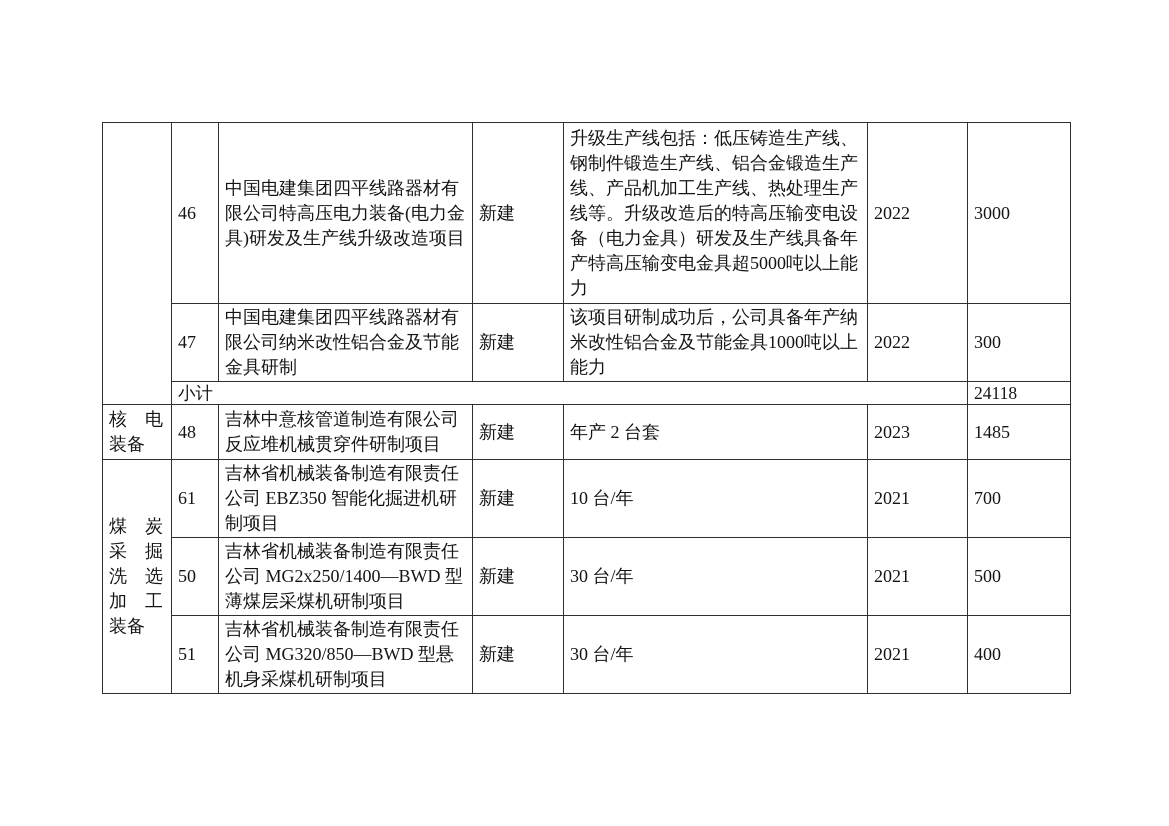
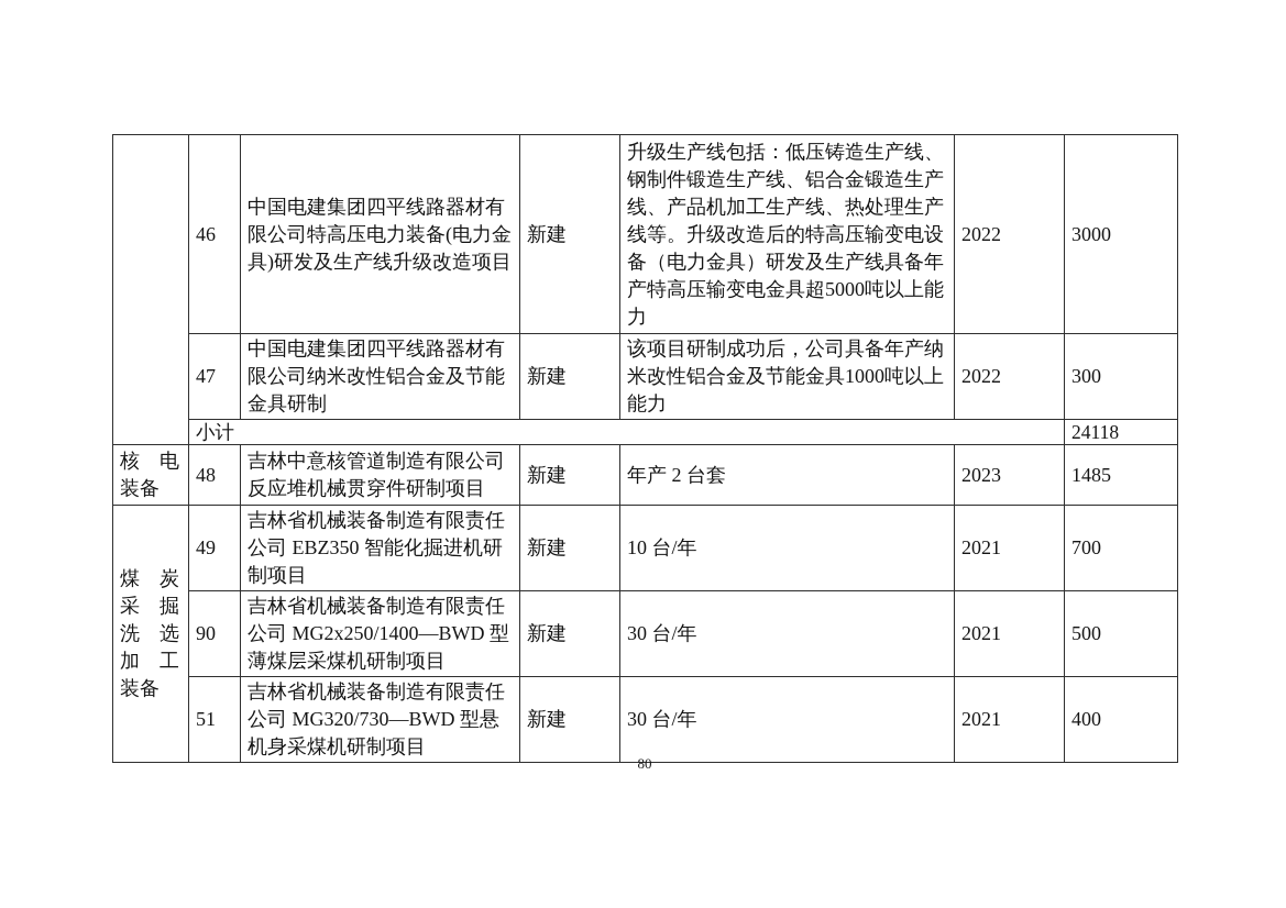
  	46	中国电建集团四平线路器材有 限公司特高压电力装备(电力金 具)研发及生产线升级改造项目	新建	升级生产线包括：低压铸造生产线、 钢制件锻造生产线、铝合金锻造生产 线、产品机加工生产线、热处理生产 线等。升级改造后的特高压输变电设 备（电力金具）研发及生产线具备年 产特高压输变电金具超5000吨以上能 力	2022	3000
  47	中国电建集团四平线路器材有 限公司纳米改性铝合金及节能 金具研制	新建	该项目研制成功后，公司具备年产纳 米改性铝合金及节能金具1000吨以上 能力	2022	300
  小计	24118
  核 电 装备	48	吉林中意核管道制造有限公司 反应堆机械贯穿件研制项目	新建	年产 2 台套	2023	1485
- 煤 炭 采 掘 洗 选 加 工 装备	61	吉林省机械装备制造有限责任 公司 EBZ350 智能化掘进机研 制项目	新建	10 台/年	2021	700
+ 煤 炭 采 掘 洗 选 加 工 装备	49	吉林省机械装备制造有限责任 公司 EBZ350 智能化掘进机研 制项目	新建	10 台/年	2021	700
- 50	吉林省机械装备制造有限责任 公司 MG2x250/1400—BWD 型 薄煤层采煤机研制项目	新建	30 台/年	2021	500
+ 90	吉林省机械装备制造有限责任 公司 MG2x250/1400—BWD 型 薄煤层采煤机研制项目	新建	30 台/年	2021	500
- 51	吉林省机械装备制造有限责任 公司 MG320/850—BWD 型悬 机身采煤机研制项目	新建	30 台/年	2021	400
+ 51	吉林省机械装备制造有限责任 公司 MG320/730—BWD 型悬 机身采煤机研制项目	新建	30 台/年	2021	400
+ 80
